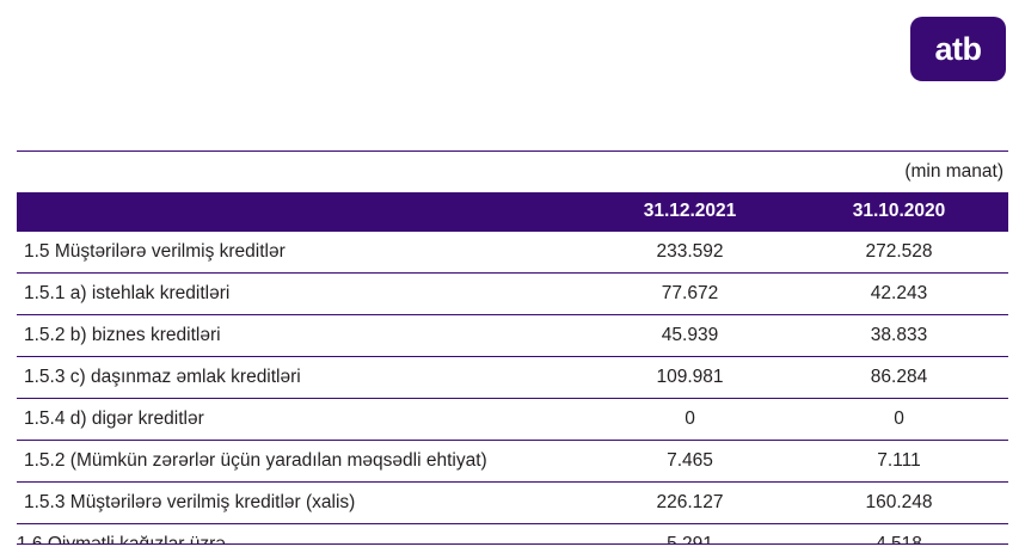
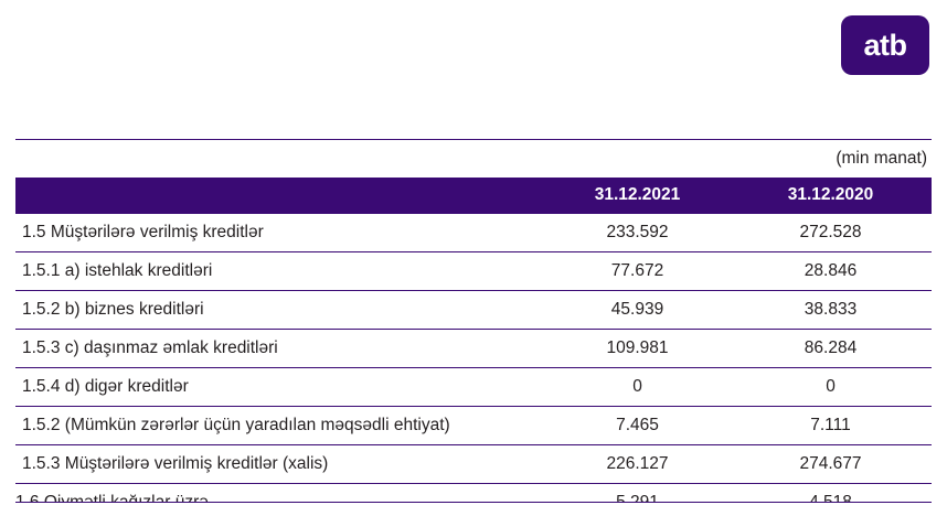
  atb
  (min manat)
- 	31.12.2021	31.10.2020
+ 	31.12.2021	31.12.2020
  1.5 Müştərilərə verilmiş kreditlər	233.592	272.528
- 1.5.1 a) istehlak kreditləri	77.672	42.243
+ 1.5.1 a) istehlak kreditləri	77.672	28.846
  1.5.2 b) biznes kreditləri	45.939	38.833
  1.5.3 c) daşınmaz əmlak kreditləri	109.981	86.284
  1.5.4 d) digər kreditlər	0	0
  1.5.2 (Mümkün zərərlər üçün yaradılan məqsədli ehtiyat)	7.465	7.111
- 1.5.3 Müştərilərə verilmiş kreditlər (xalis)	226.127	160.248
+ 1.5.3 Müştərilərə verilmiş kreditlər (xalis)	226.127	274.677
